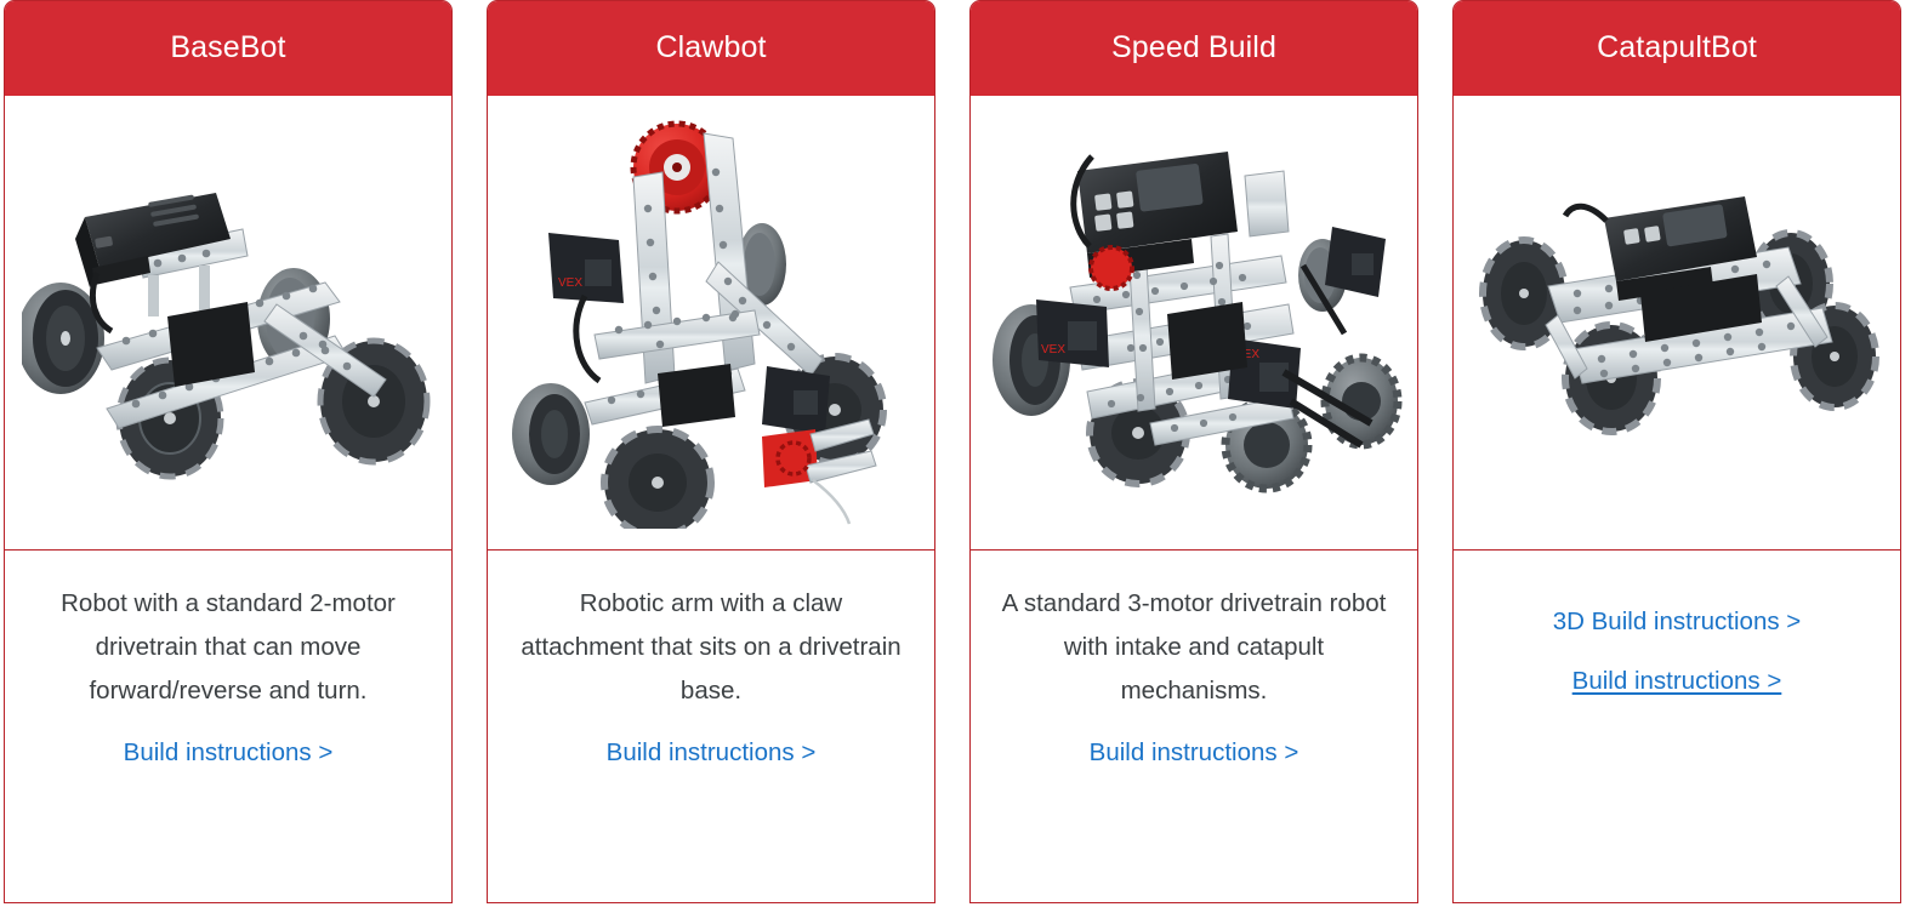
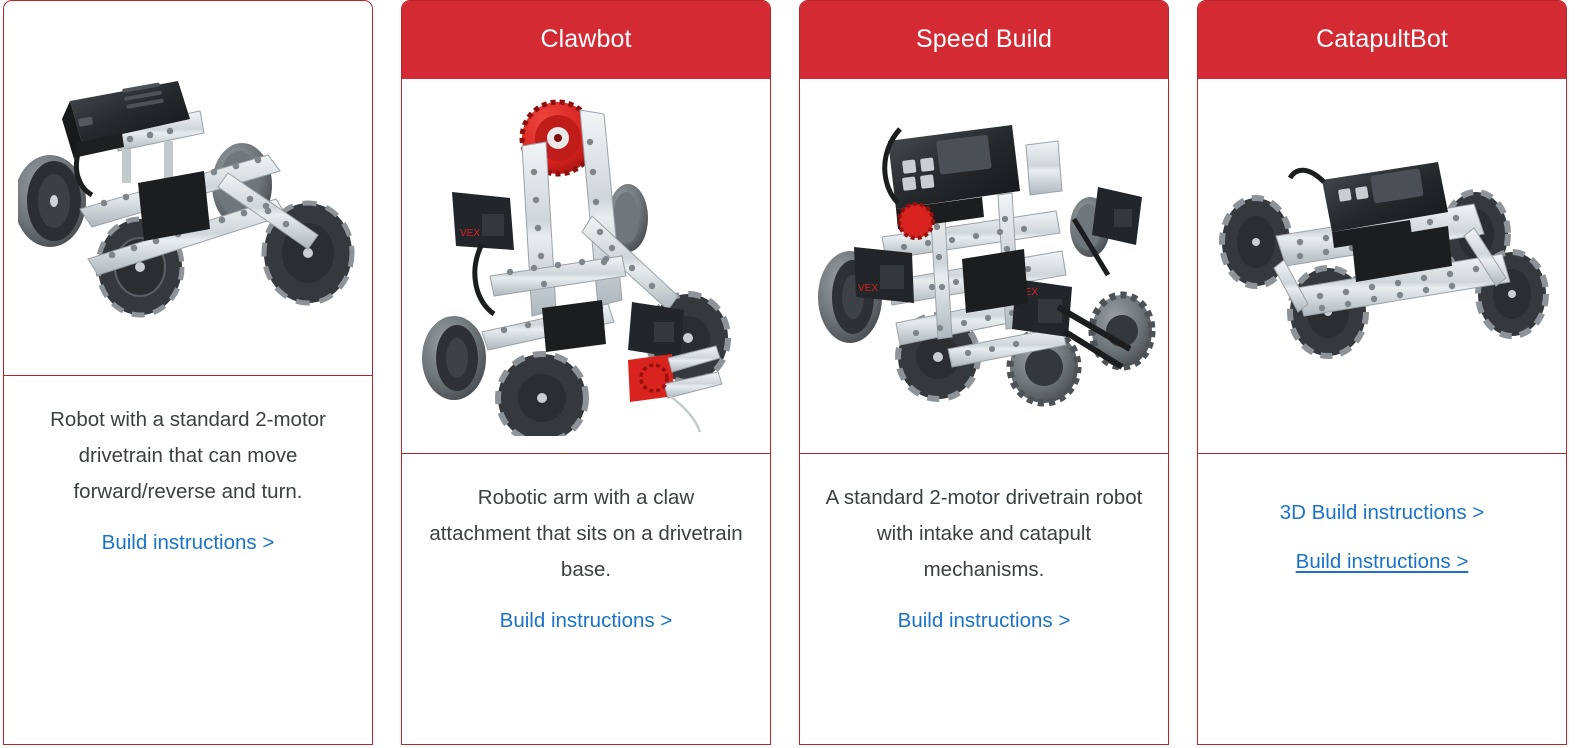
- BaseBot
  Robot with a standard 2-motor drivetrain that can move forward/reverse and turn.
  Build instructions >
  Clawbot
  VEX
  Robotic arm with a claw attachment that sits on a drivetrain base.
  Build instructions >
  Speed Build
  VEX
- A standard 3-motor drivetrain robot with intake and catapult mechanisms.
+ A standard 2-motor drivetrain robot with intake and catapult mechanisms.
  Build instructions >
  CatapultBot
  3D Build instructions >
  Build instructions >
